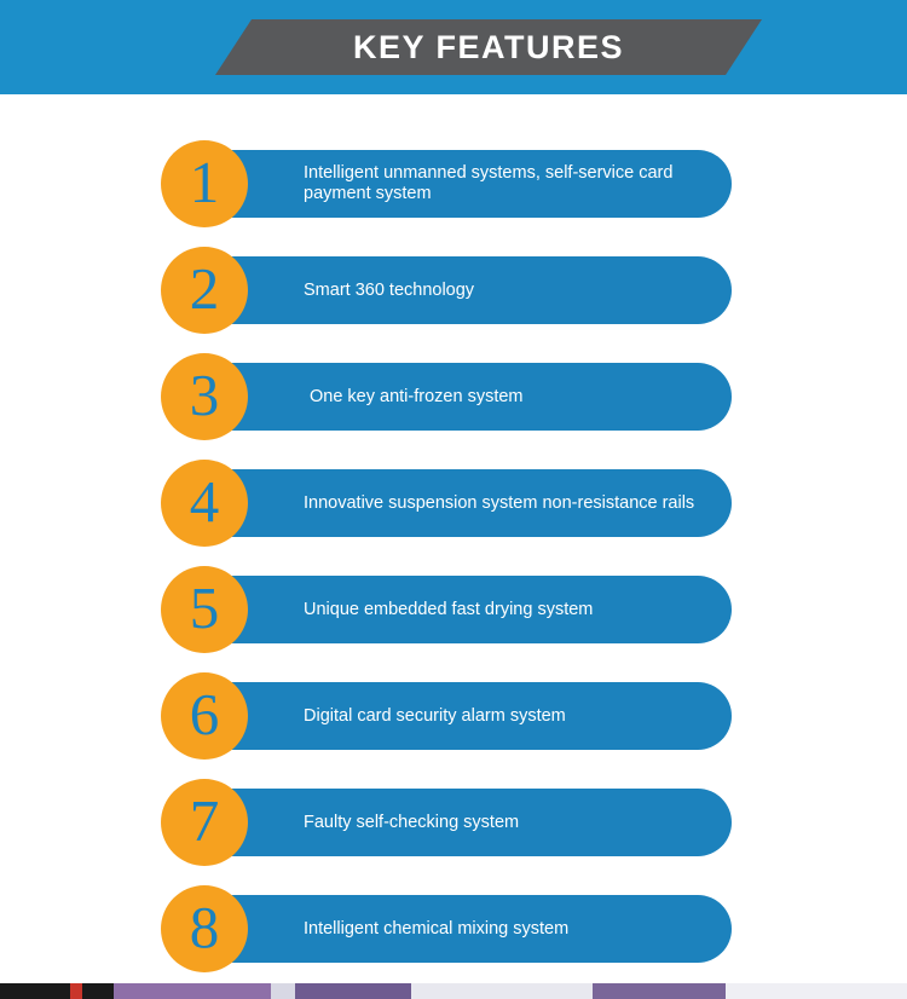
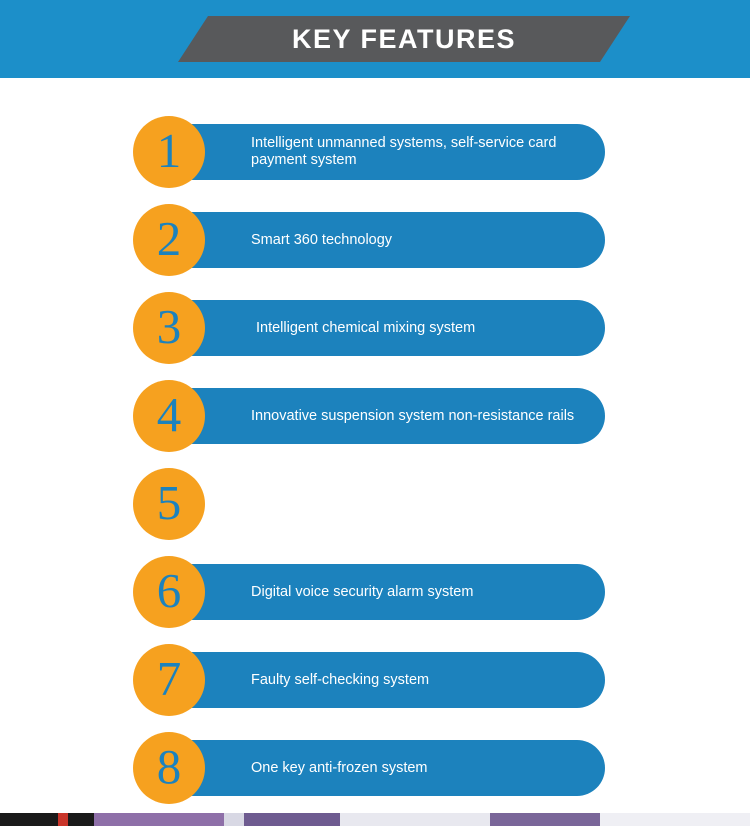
  KEY FEATURES
  Intelligent unmanned systems, self-service card payment system
  1
  Smart 360 technology
  2
- One key anti-frozen system
+ Intelligent chemical mixing system
  3
  Innovative suspension system non-resistance rails
  4
- Unique embedded fast drying system
  5
- Digital card security alarm system
+ Digital voice security alarm system
  6
  Faulty self-checking system
  7
- Intelligent chemical mixing system
+ One key anti-frozen system
  8
